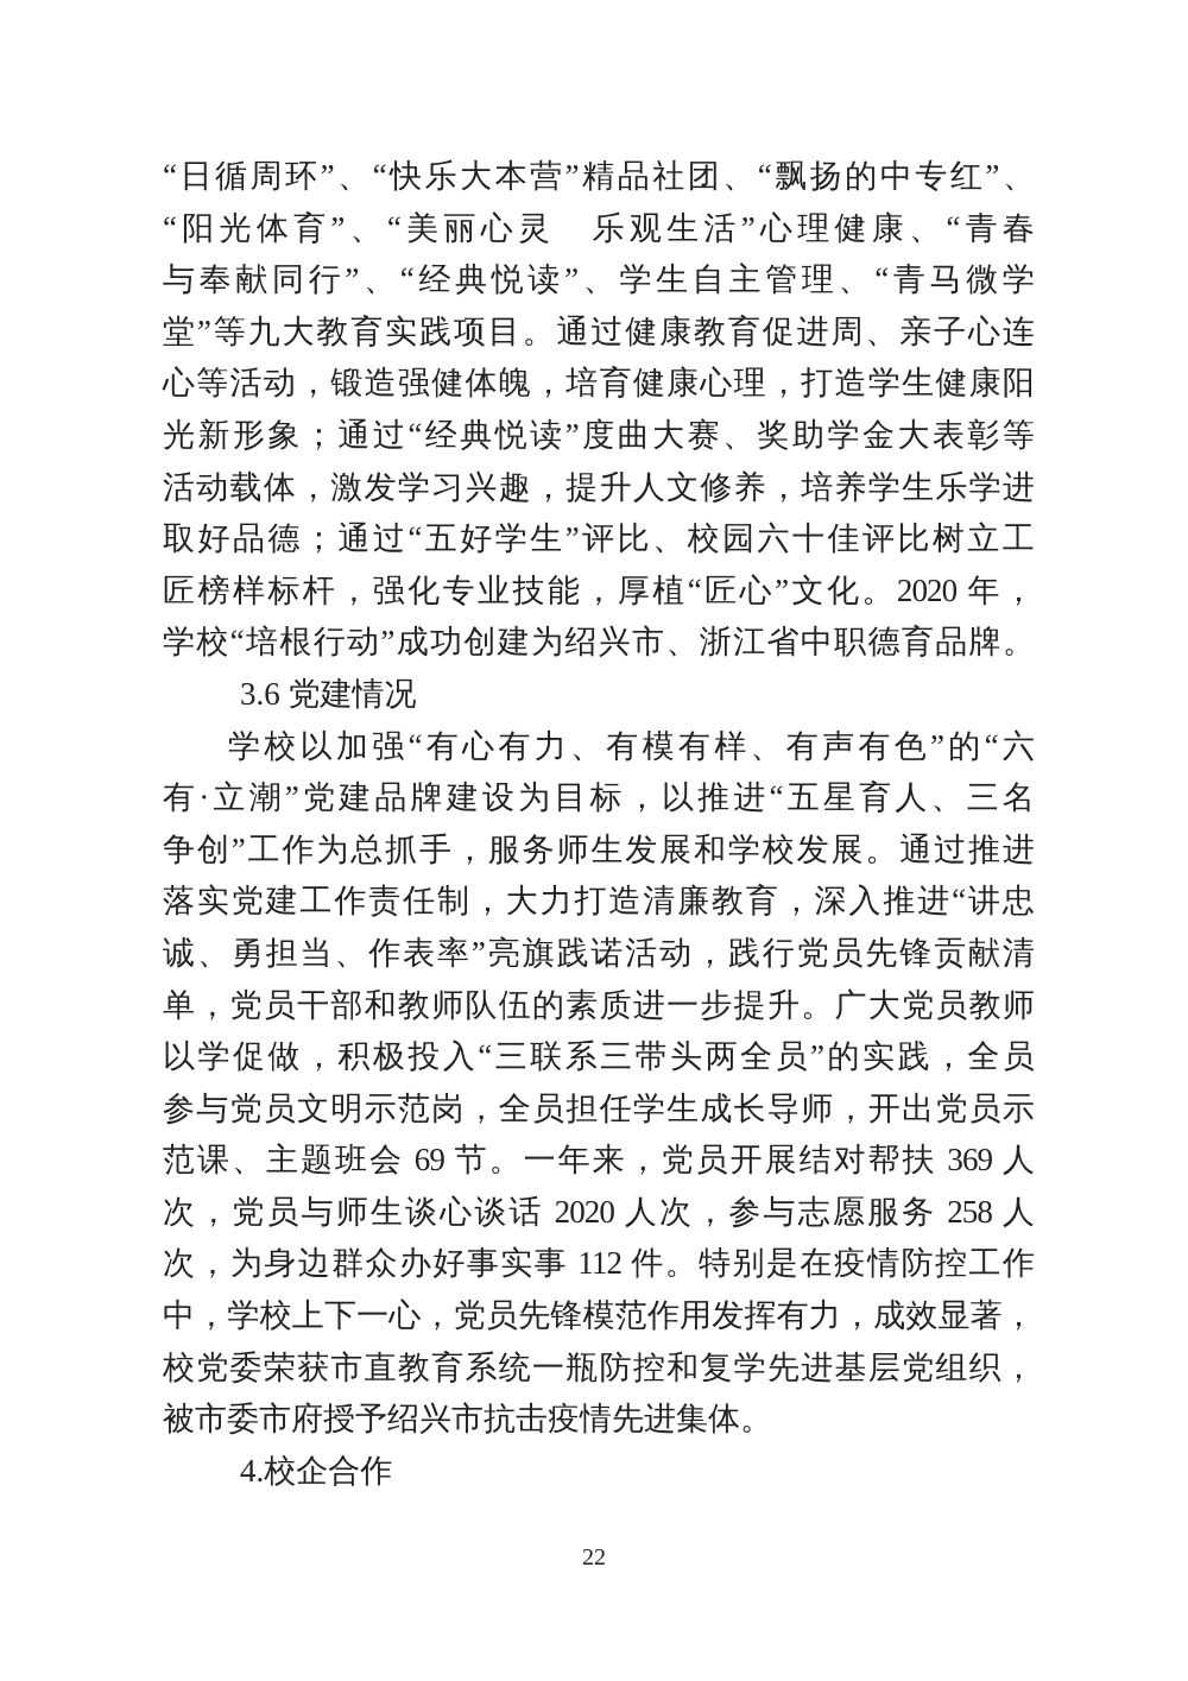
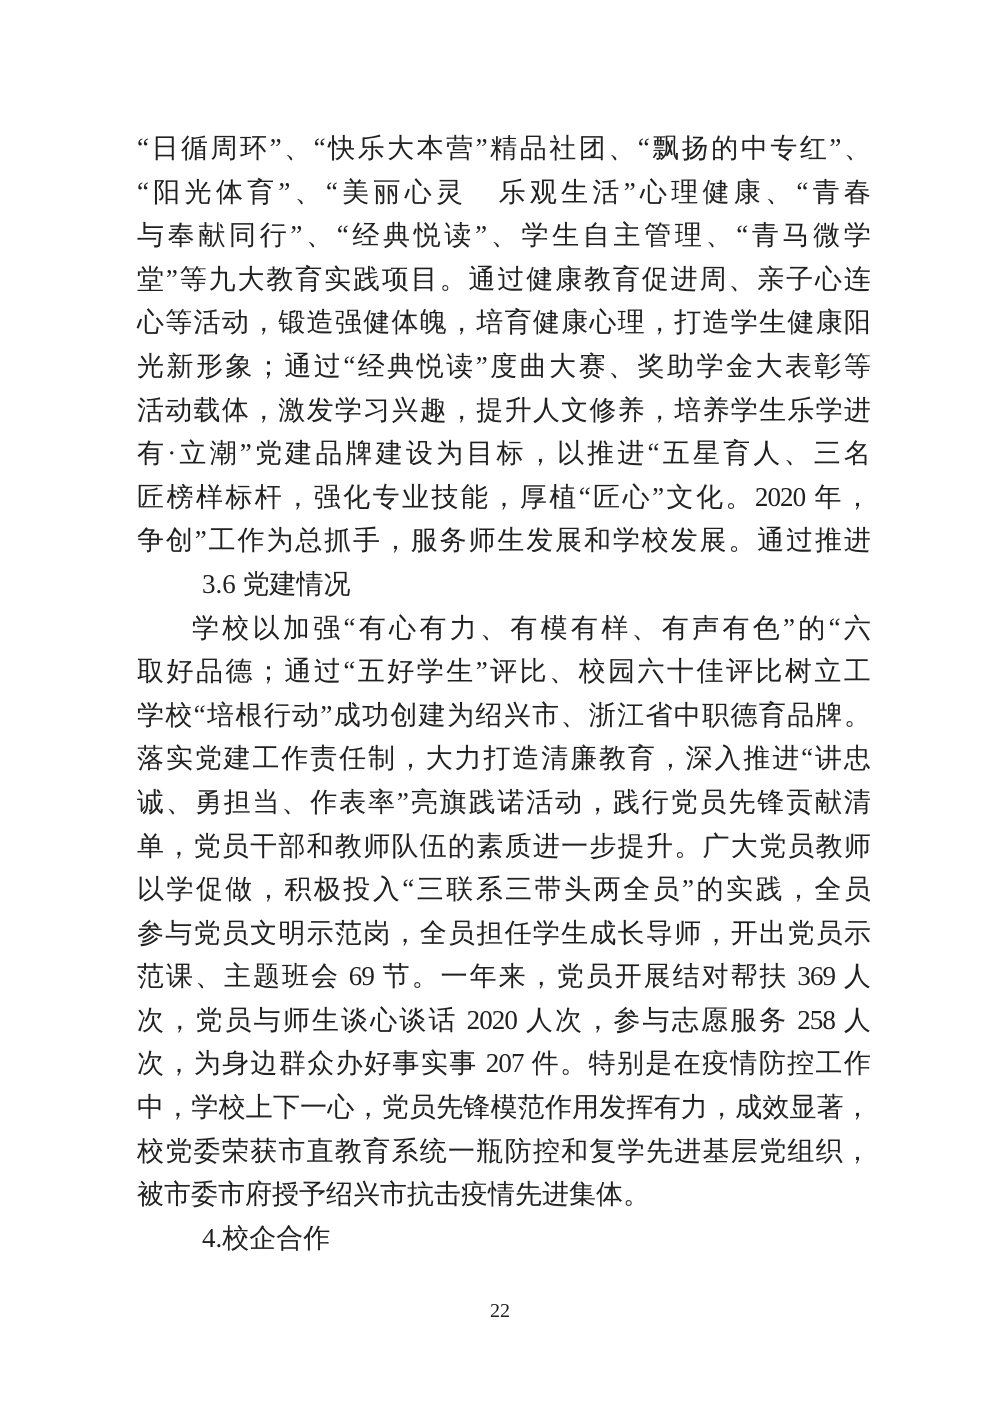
  “日循周环”、“快乐大本营”精品社团、“飘扬的中专红”、
  “阳光体育”、“美丽心灵 乐观生活”心理健康、“青春
  与奉献同行”、“经典悦读”、学生自主管理、“青马微学
  堂”等九大教育实践项目。通过健康教育促进周、亲子心连
  心等活动，锻造强健体魄，培育健康心理，打造学生健康阳
  光新形象；通过“经典悦读”度曲大赛、奖助学金大表彰等
  活动载体，激发学习兴趣，提升人文修养，培养学生乐学进
- 取好品德；通过“五好学生”评比、校园六十佳评比树立工
+ 有·立潮”党建品牌建设为目标，以推进“五星育人、三名
  匠榜样标杆，强化专业技能，厚植“匠心”文化。2020 年，
- 学校“培根行动”成功创建为绍兴市、浙江省中职德育品牌。
+ 争创”工作为总抓手，服务师生发展和学校发展。通过推进
  3.6 党建情况
  学校以加强“有心有力、有模有样、有声有色”的“六
- 有·立潮”党建品牌建设为目标，以推进“五星育人、三名
+ 取好品德；通过“五好学生”评比、校园六十佳评比树立工
- 争创”工作为总抓手，服务师生发展和学校发展。通过推进
+ 学校“培根行动”成功创建为绍兴市、浙江省中职德育品牌。
  落实党建工作责任制，大力打造清廉教育，深入推进“讲忠
  诚、勇担当、作表率”亮旗践诺活动，践行党员先锋贡献清
  单，党员干部和教师队伍的素质进一步提升。广大党员教师
  以学促做，积极投入“三联系三带头两全员”的实践，全员
  参与党员文明示范岗，全员担任学生成长导师，开出党员示
  范课、主题班会 69 节。一年来，党员开展结对帮扶 369 人
  次，党员与师生谈心谈话 2020 人次，参与志愿服务 258 人
- 次，为身边群众办好事实事 112 件。特别是在疫情防控工作
+ 次，为身边群众办好事实事 207 件。特别是在疫情防控工作
  中，学校上下一心，党员先锋模范作用发挥有力，成效显著，
  校党委荣获市直教育系统一瓶防控和复学先进基层党组织，
  被市委市府授予绍兴市抗击疫情先进集体。
  4.校企合作
  22
